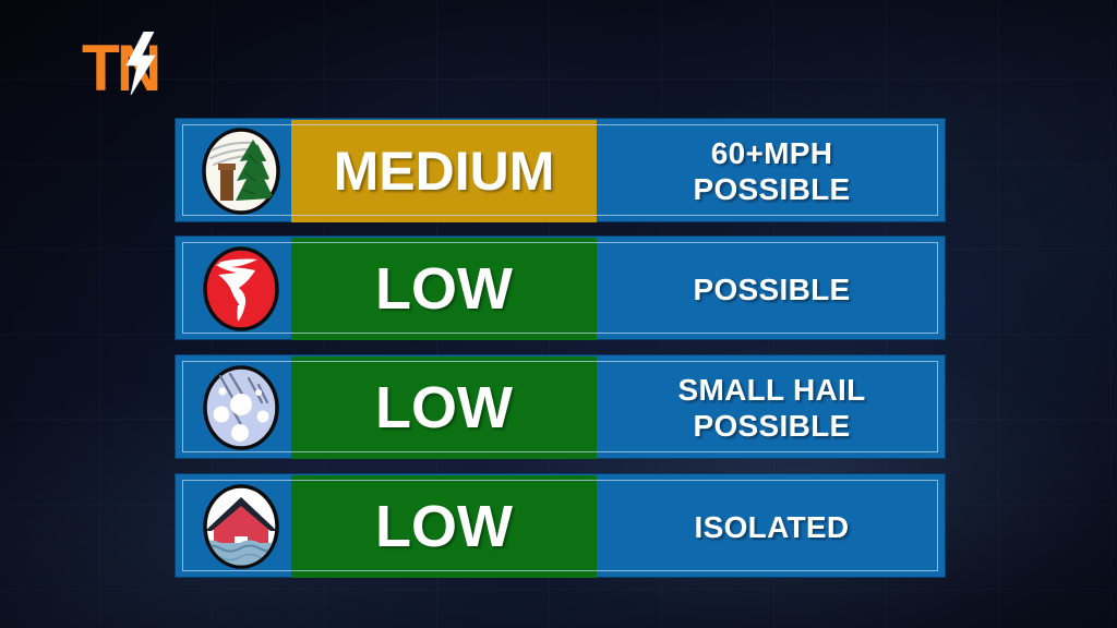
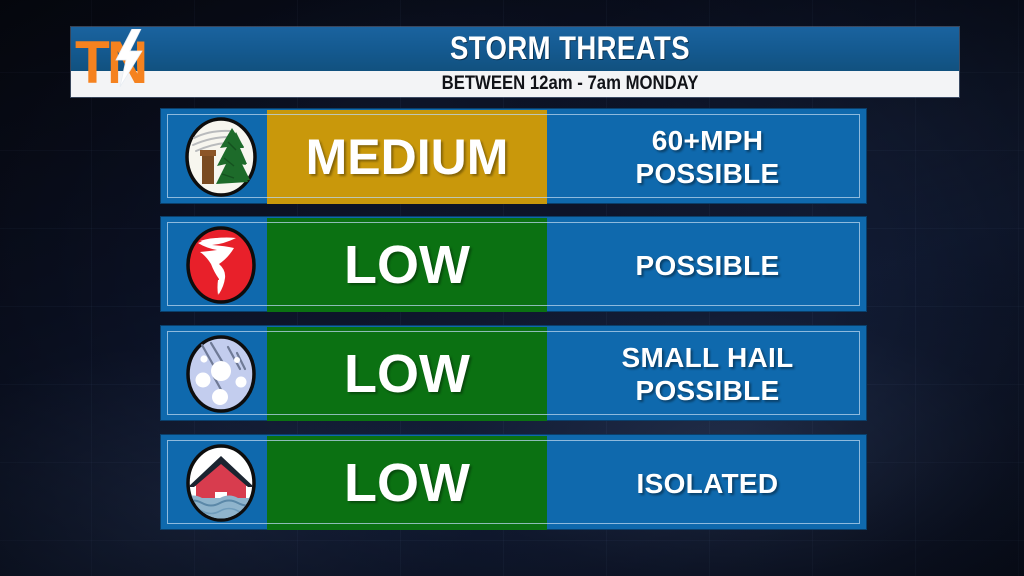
+ STORM THREATS
+ BETWEEN 12am - 7am MONDAY
  MEDIUM
  60+MPH
  POSSIBLE
  LOW
  POSSIBLE
  LOW
  SMALL HAIL
  POSSIBLE
  LOW
  ISOLATED
